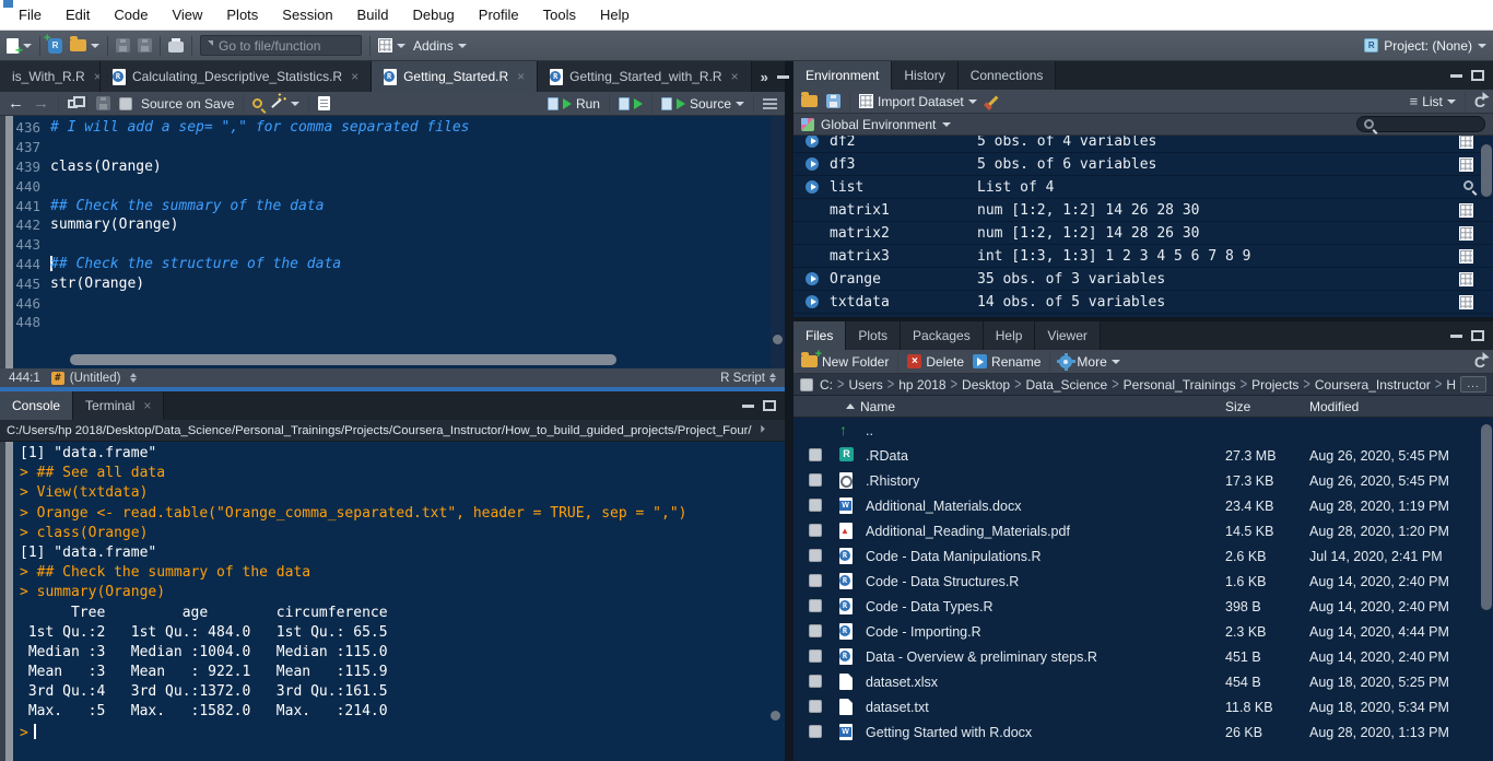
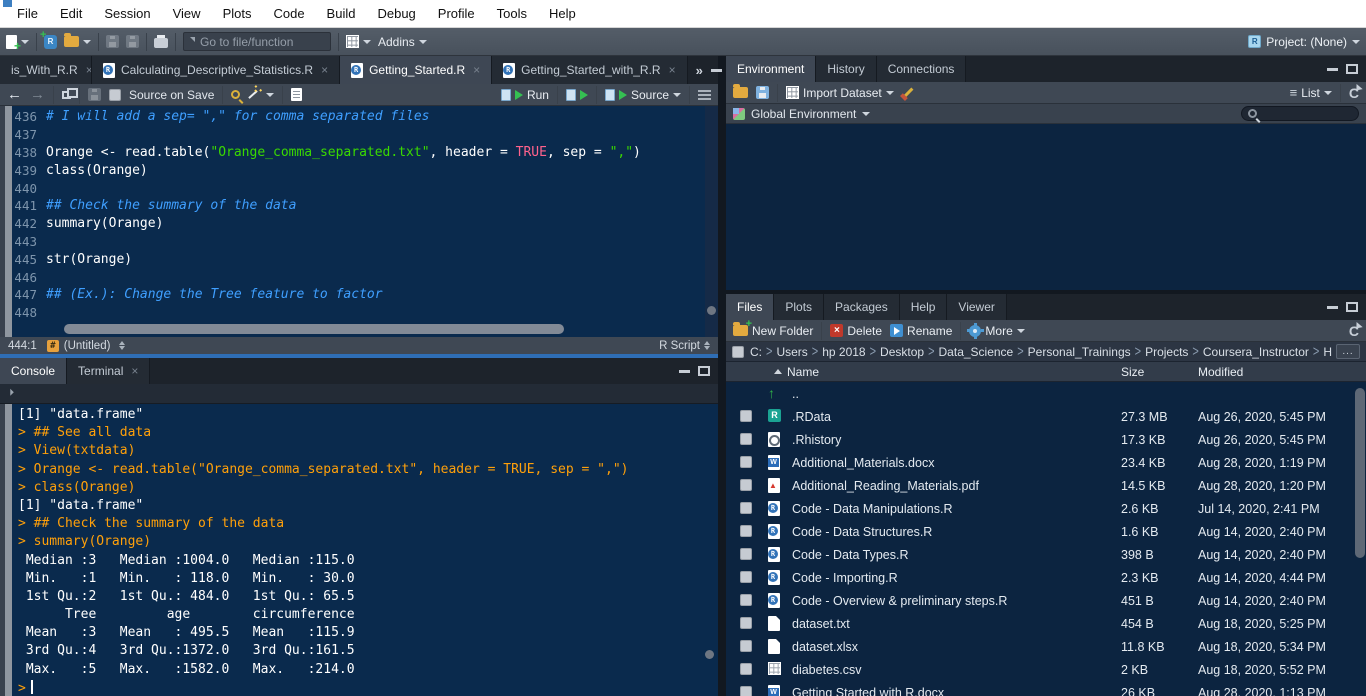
  File
  Edit
- Code
+ Session
  View
  Plots
- Session
+ Code
  Build
  Debug
  Profile
  Tools
  Help
  Go to file/function
  Addins
  Project: (None)
  is_With_R.R
  ×
  Calculating_Descriptive_Statistics.R
  ×
  Getting_Started.R
  ×
  Getting_Started_with_R.R
  ×
  »
  ←
  →
  Source on Save
  Run
  Source
  436
  # I will add a sep= "," for comma separated files
  437
+ 438
+ Orange <- read.table("Orange_comma_separated.txt", header = TRUE, sep = ",")
  439
  class(Orange)
  440
  441
  ## Check the summary of the data
  442
  summary(Orange)
  443
- 444
- ## Check the structure of the data
  445
  str(Orange)
  446
+ 447
+ ## (Ex.): Change the Tree feature to factor
  448
  444:1
  #
  (Untitled)
  R Script
  Console
  Terminal
  ×
- C:/Users/hp 2018/Desktop/Data_Science/Personal_Trainings/Projects/Coursera_Instructor/How_to_build_guided_projects/Project_Four/
  [1] "data.frame"
  > ## See all data
  > View(txtdata)
  > Orange <- read.table("Orange_comma_separated.txt", header = TRUE, sep = ",")
  > class(Orange)
  [1] "data.frame"
  > ## Check the summary of the data
  > summary(Orange)
- Tree age circumference
+ Median :3 Median :1004.0 Median :115.0
+ Min. :1 Min. : 118.0 Min. : 30.0
  1st Qu.:2 1st Qu.: 484.0 1st Qu.: 65.5
- Median :3 Median :1004.0 Median :115.0
+ Tree age circumference
- Mean :3 Mean : 922.1 Mean :115.9
+ Mean :3 Mean : 495.5 Mean :115.9
  3rd Qu.:4 3rd Qu.:1372.0 3rd Qu.:161.5
  Max. :5 Max. :1582.0 Max. :214.0
  >
  Environment
  History
  Connections
  Import Dataset
  ≡
  List
  C
  Global Environment
- df2
- 5 obs. of 4 variables
- df3
- 5 obs. of 6 variables
- list
- List of 4
- matrix1
- num [1:2, 1:2] 14 26 28 30
- matrix2
- num [1:2, 1:2] 14 28 26 30
- matrix3
- int [1:3, 1:3] 1 2 3 4 5 6 7 8 9
- Orange
- 35 obs. of 3 variables
- txtdata
- 14 obs. of 5 variables
  Files
  Plots
  Packages
  Help
  Viewer
  New Folder
  ×
  Delete
  Rename
  More
  C
  C:
  >
  Users
  >
  hp 2018
  >
  Desktop
  >
  Data_Science
  >
  Personal_Trainings
  >
  Projects
  >
  Coursera_Instructor
  >
  H
  ...
  Name
  Size
  Modified
  ↑
  ..
  .RData
  27.3 MB
  Aug 26, 2020, 5:45 PM
  .Rhistory
  17.3 KB
  Aug 26, 2020, 5:45 PM
  Additional_Materials.docx
  23.4 KB
  Aug 28, 2020, 1:19 PM
  Additional_Reading_Materials.pdf
  14.5 KB
  Aug 28, 2020, 1:20 PM
  Code - Data Manipulations.R
  2.6 KB
  Jul 14, 2020, 2:41 PM
  Code - Data Structures.R
  1.6 KB
  Aug 14, 2020, 2:40 PM
  Code - Data Types.R
  398 B
  Aug 14, 2020, 2:40 PM
  Code - Importing.R
  2.3 KB
  Aug 14, 2020, 4:44 PM
- Data - Overview & preliminary steps.R
+ Code - Overview & preliminary steps.R
  451 B
  Aug 14, 2020, 2:40 PM
- dataset.xlsx
+ dataset.txt
  454 B
  Aug 18, 2020, 5:25 PM
- dataset.txt
+ dataset.xlsx
  11.8 KB
  Aug 18, 2020, 5:34 PM
+ diabetes.csv
+ 2 KB
+ Aug 18, 2020, 5:52 PM
  Getting Started with R.docx
  26 KB
  Aug 28, 2020, 1:13 PM
